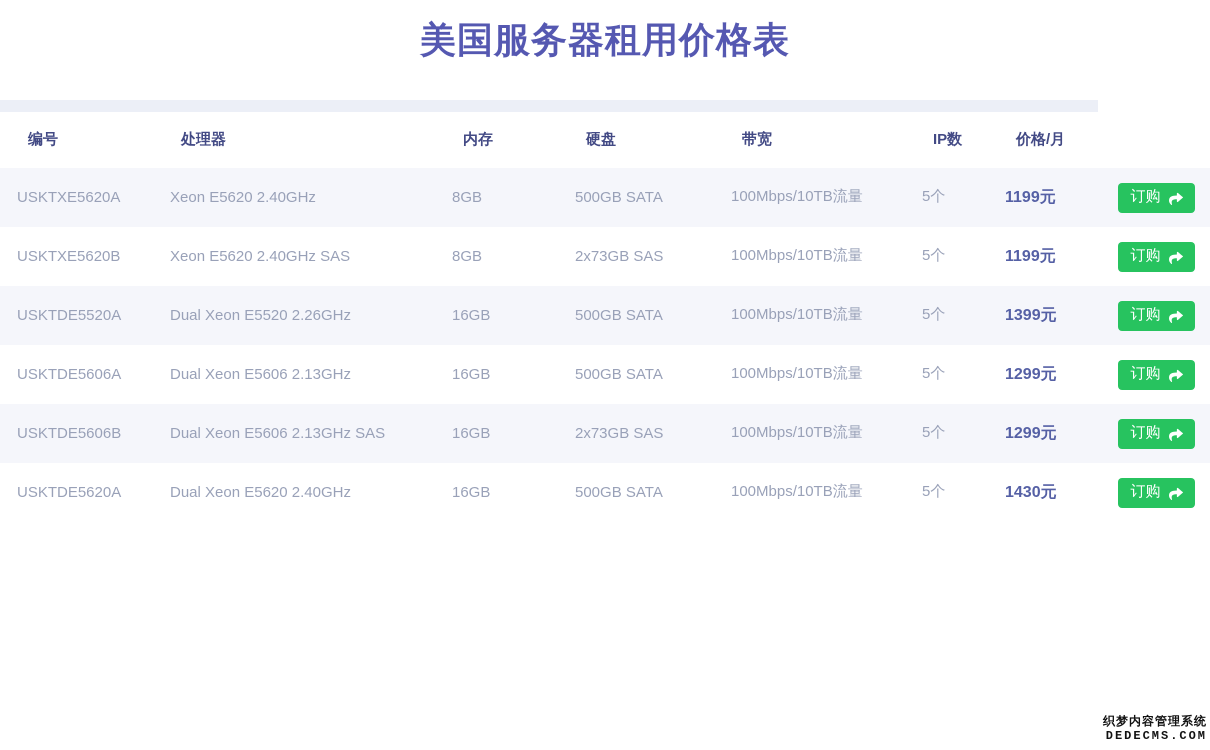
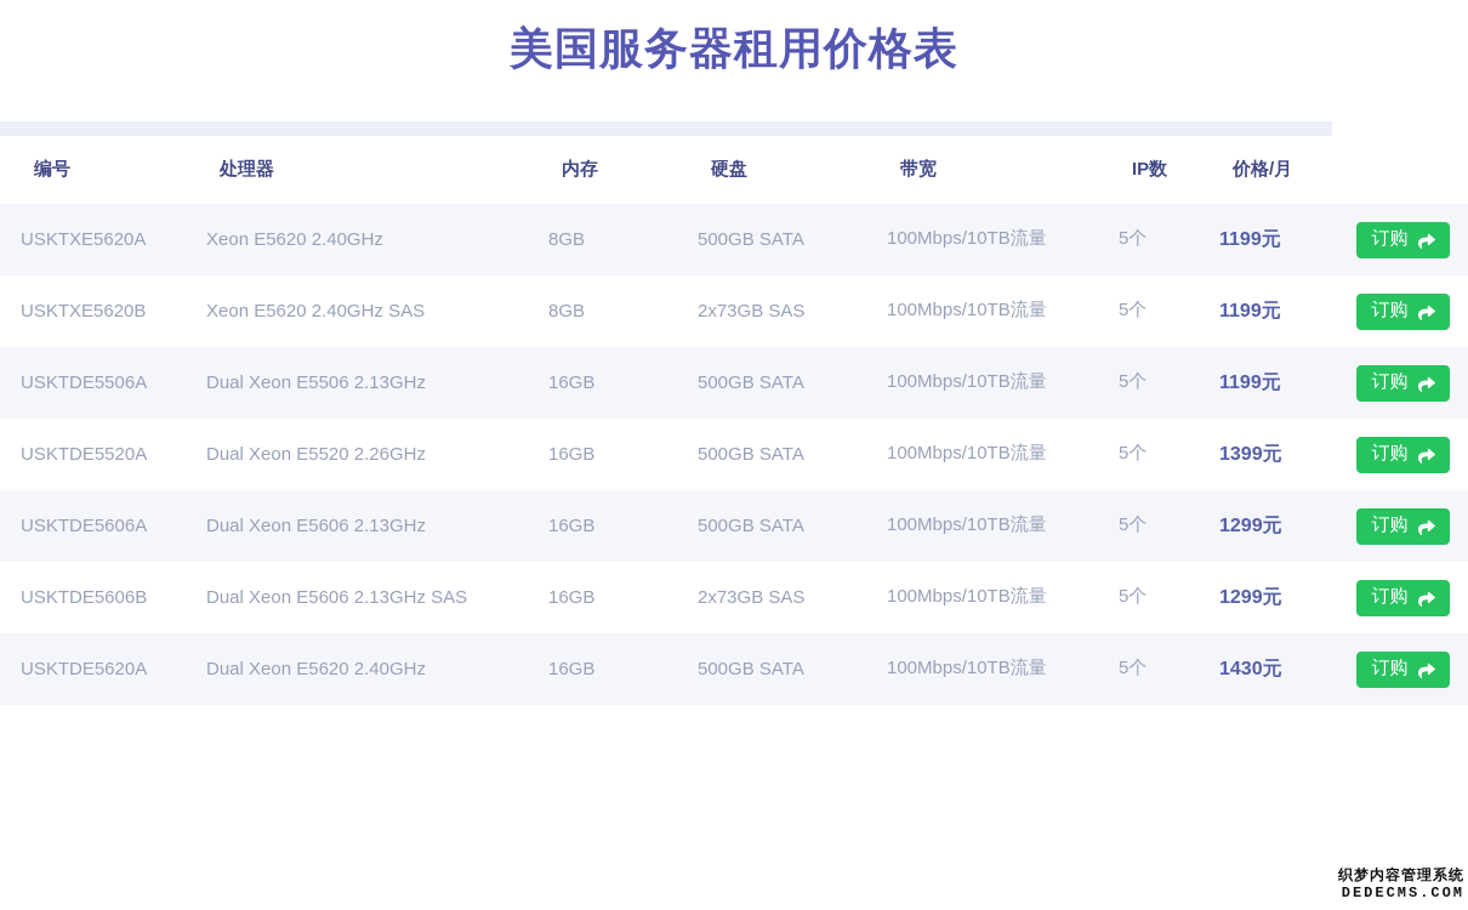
  美国服务器租用价格表
  编号	处理器	内存	硬盘	带宽	IP数	价格/月
  USKTXE5620A	Xeon E5620 2.40GHz	8GB	500GB SATA	100Mbps/10TB流量	5个	1199元	订购
  USKTXE5620B	Xeon E5620 2.40GHz SAS	8GB	2x73GB SAS	100Mbps/10TB流量	5个	1199元	订购
+ USKTDE5506A	Dual Xeon E5506 2.13GHz	16GB	500GB SATA	100Mbps/10TB流量	5个	1199元	订购
  USKTDE5520A	Dual Xeon E5520 2.26GHz	16GB	500GB SATA	100Mbps/10TB流量	5个	1399元	订购
  USKTDE5606A	Dual Xeon E5606 2.13GHz	16GB	500GB SATA	100Mbps/10TB流量	5个	1299元	订购
  USKTDE5606B	Dual Xeon E5606 2.13GHz SAS	16GB	2x73GB SAS	100Mbps/10TB流量	5个	1299元	订购
  USKTDE5620A	Dual Xeon E5620 2.40GHz	16GB	500GB SATA	100Mbps/10TB流量	5个	1430元	订购
  织梦内容管理系统
  DEDECMS.COM
